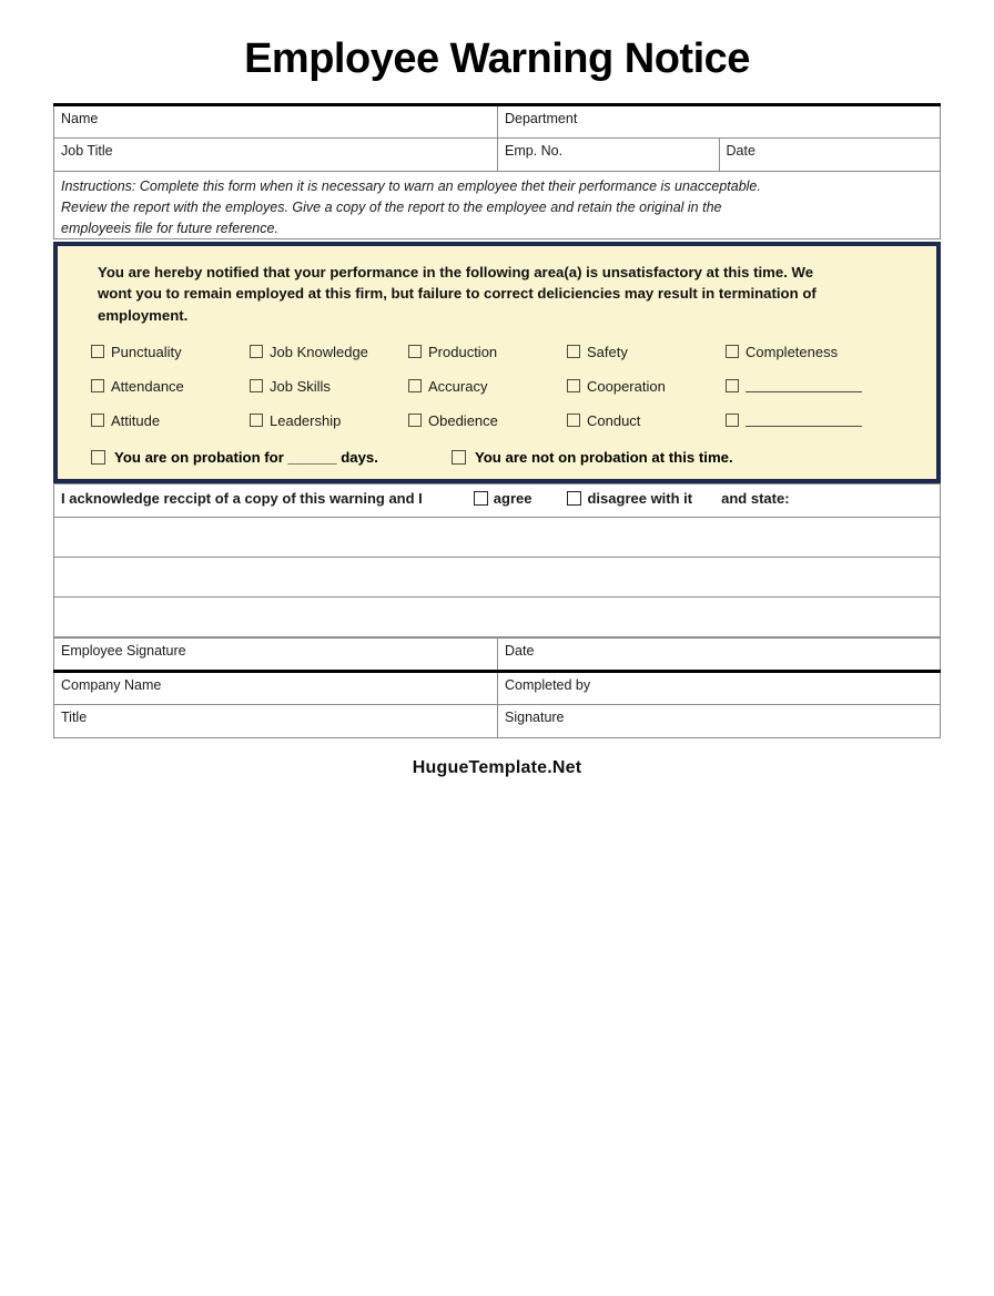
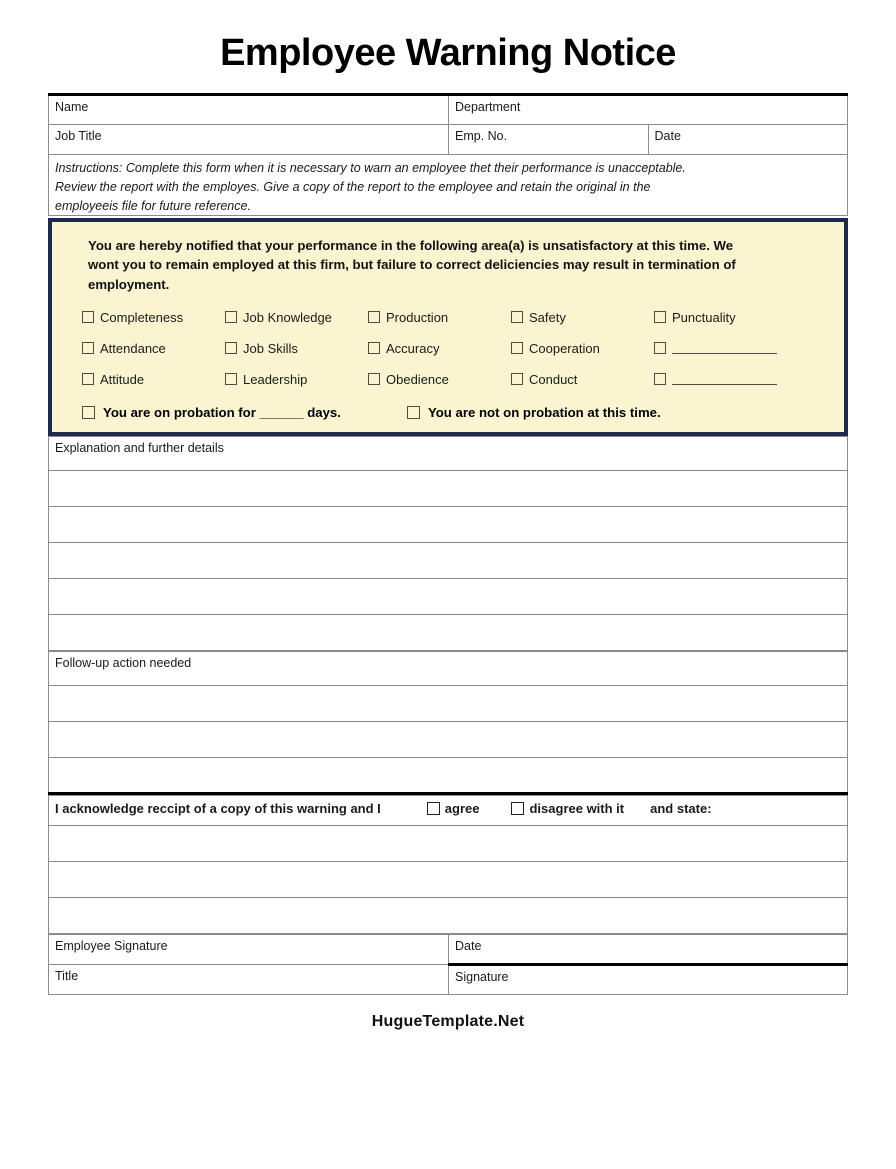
  Employee Warning Notice
  Name	Department
  Job Title	Emp. No.	Date
  Instructions: Complete this form when it is necessary to warn an employee thet their performance is unacceptable. Review the report with the employes. Give a copy of the report to the employee and retain the original in the employeeis file for future reference.
  You are hereby notified that your performance in the following area(a) is unsatisfactory at this time. We
  wont you to remain employed at this firm, but failure to correct deliciencies may result in termination of
  employment.
- Punctuality
+ Completeness
  Job Knowledge
  Production
  Safety
- Completeness
+ Punctuality
  Attendance
  Job Skills
  Accuracy
  Cooperation
  Attitude
  Leadership
  Obedience
  Conduct
  You are on probation for ______ days.
  You are not on probation at this time.
+ Explanation and further details
+ Follow-up action needed
  I acknowledge reccipt of a copy of this warning and I agree disagree with it and state:
  Employee Signature	Date
- Company Name	Completed by
  Title	Signature
  HugueTemplate.Net
